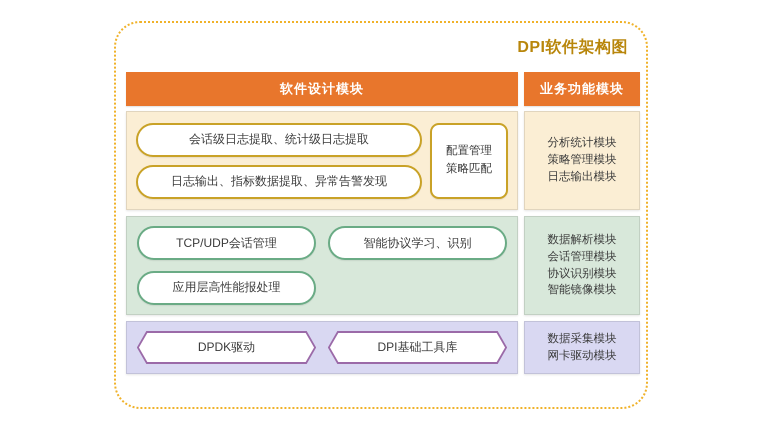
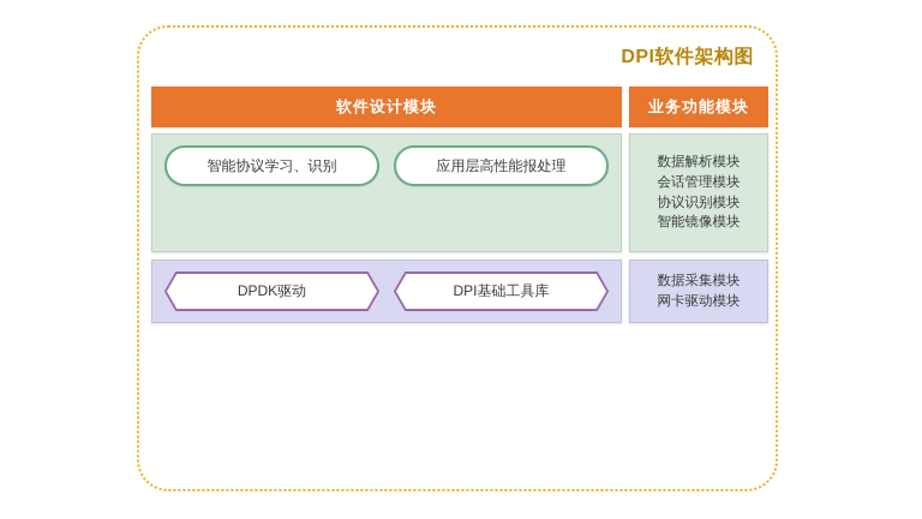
  DPI软件架构图
  软件设计模块
  业务功能模块
- 会话级日志提取、统计级日志提取
- 日志输出、指标数据提取、异常告警发现
- 配置管理
- 策略匹配
- 分析统计模块
- 策略管理模块
- 日志输出模块
- TCP/UDP会话管理
  智能协议学习、识别
  应用层高性能报处理
  数据解析模块
  会话管理模块
  协议识别模块
  智能镜像模块
  DPDK驱动
  DPI基础工具库
  数据采集模块
  网卡驱动模块
